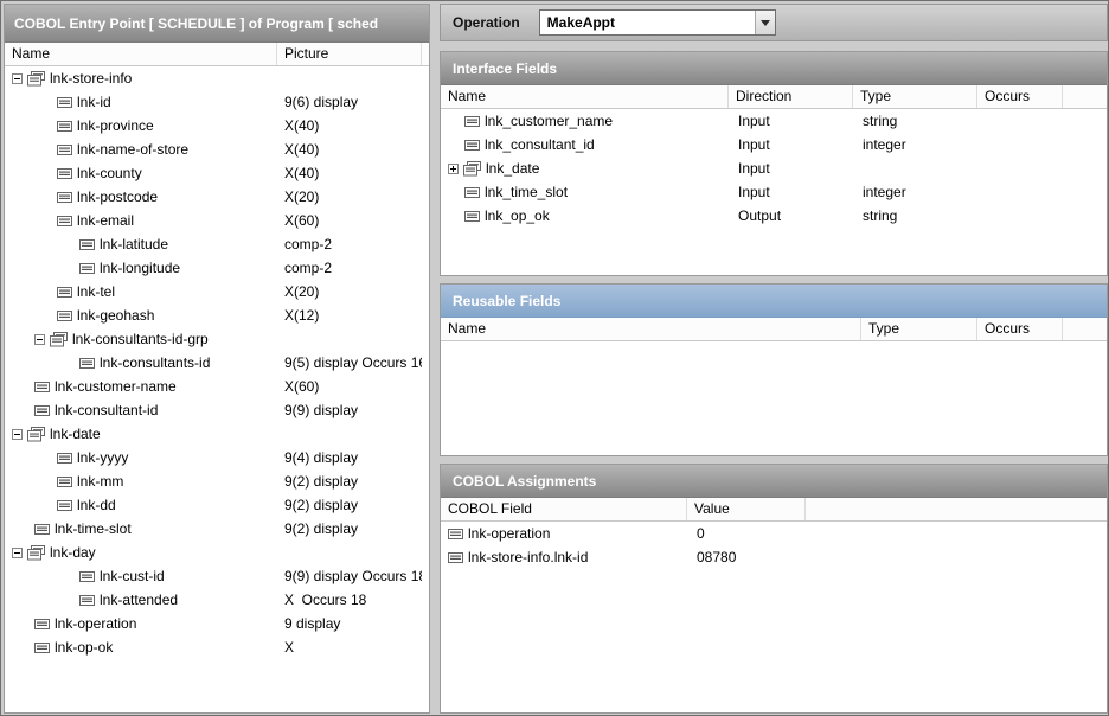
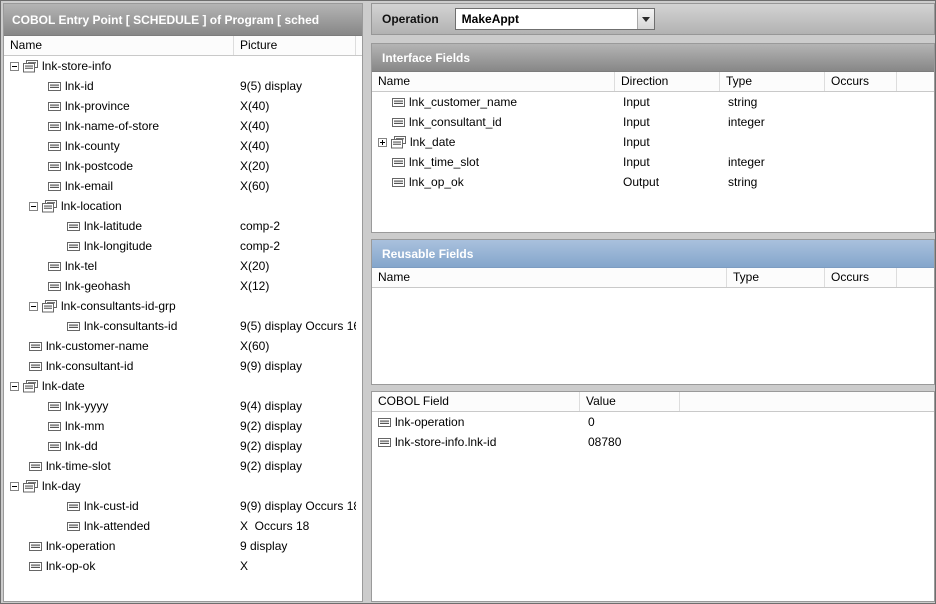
  COBOL Entry Point [ SCHEDULE ] of Program [ sched
  Name
  Picture
  lnk-store-info
  lnk-id
- 9(6) display
+ 9(5) display
  lnk-province
  X(40)
  lnk-name-of-store
  X(40)
  lnk-county
  X(40)
  lnk-postcode
  X(20)
  lnk-email
  X(60)
+ lnk-location
  lnk-latitude
  comp-2
  lnk-longitude
  comp-2
  lnk-tel
  X(20)
  lnk-geohash
  X(12)
  lnk-consultants-id-grp
  lnk-consultants-id
  9(5) display Occurs 1
  lnk-customer-name
  X(60)
  lnk-consultant-id
  9(9) display
  lnk-date
  lnk-yyyy
  9(4) display
  lnk-mm
  9(2) display
  lnk-dd
  9(2) display
  lnk-time-slot
  9(2) display
  lnk-day
  lnk-cust-id
  9(9) display Occurs 1
  lnk-attended
  X Occurs 18
  lnk-operation
  9 display
  lnk-op-ok
  X
  Operation
  MakeAppt
  Interface Fields
  Name
  Direction
  Type
  Occurs
  lnk_customer_name
  Input
  string
  lnk_consultant_id
  Input
  integer
  lnk_date
  Input
  lnk_time_slot
  Input
  integer
  lnk_op_ok
  Output
  string
  Reusable Fields
  Name
  Type
  Occurs
- COBOL Assignments
  COBOL Field
  Value
  lnk-operation
  0
  lnk-store-info.lnk-id
  08780
